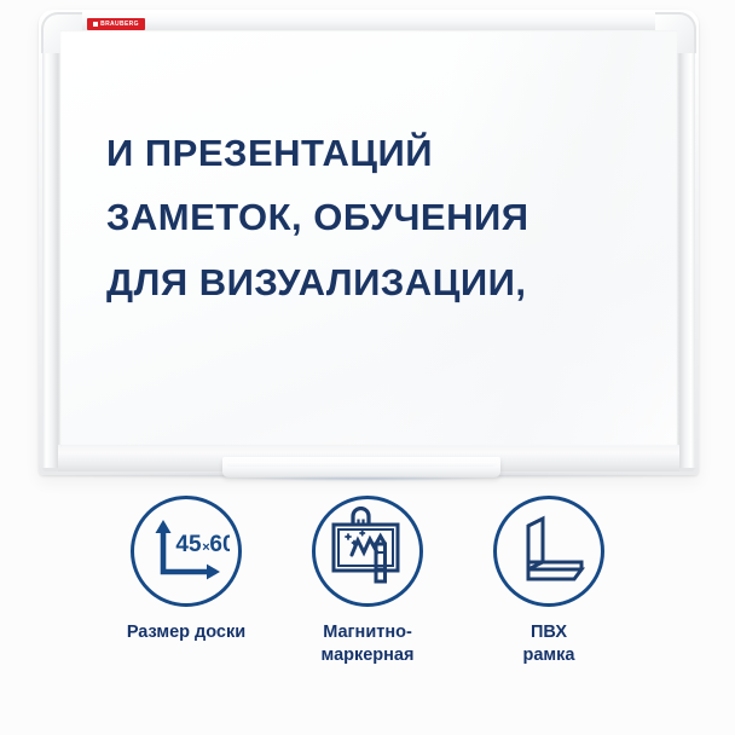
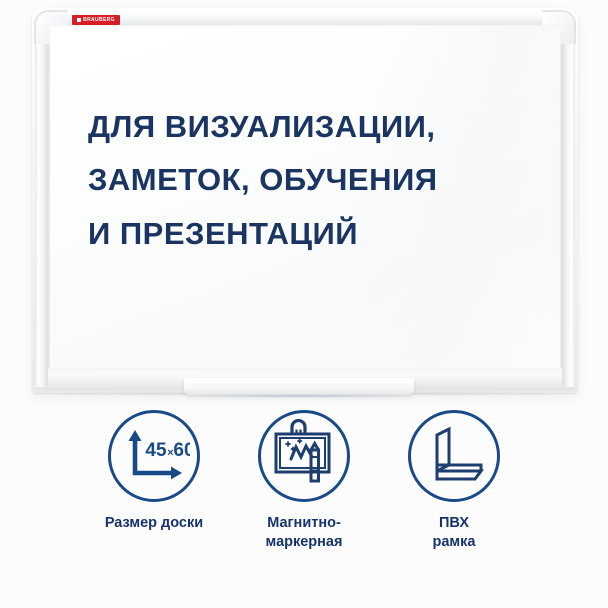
- И ПРЕЗЕНТАЦИЙ
+ ДЛЯ ВИЗУАЛИЗАЦИИ,
  ЗАМЕТОК, ОБУЧЕНИЯ
- ДЛЯ ВИЗУАЛИЗАЦИИ,
+ И ПРЕЗЕНТАЦИЙ
  45
  ×
  60
  Размер доски
  Магнитно-
  маркерная
  ПВХ
  рамка
